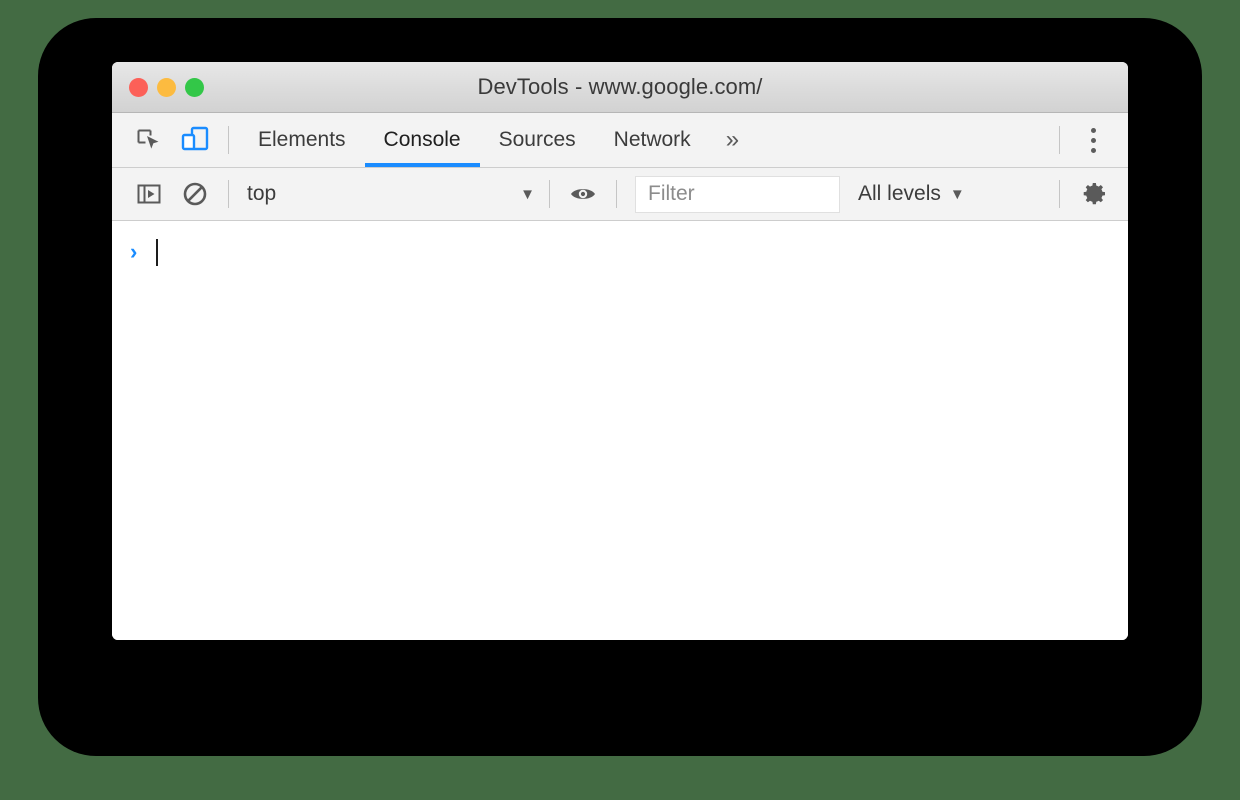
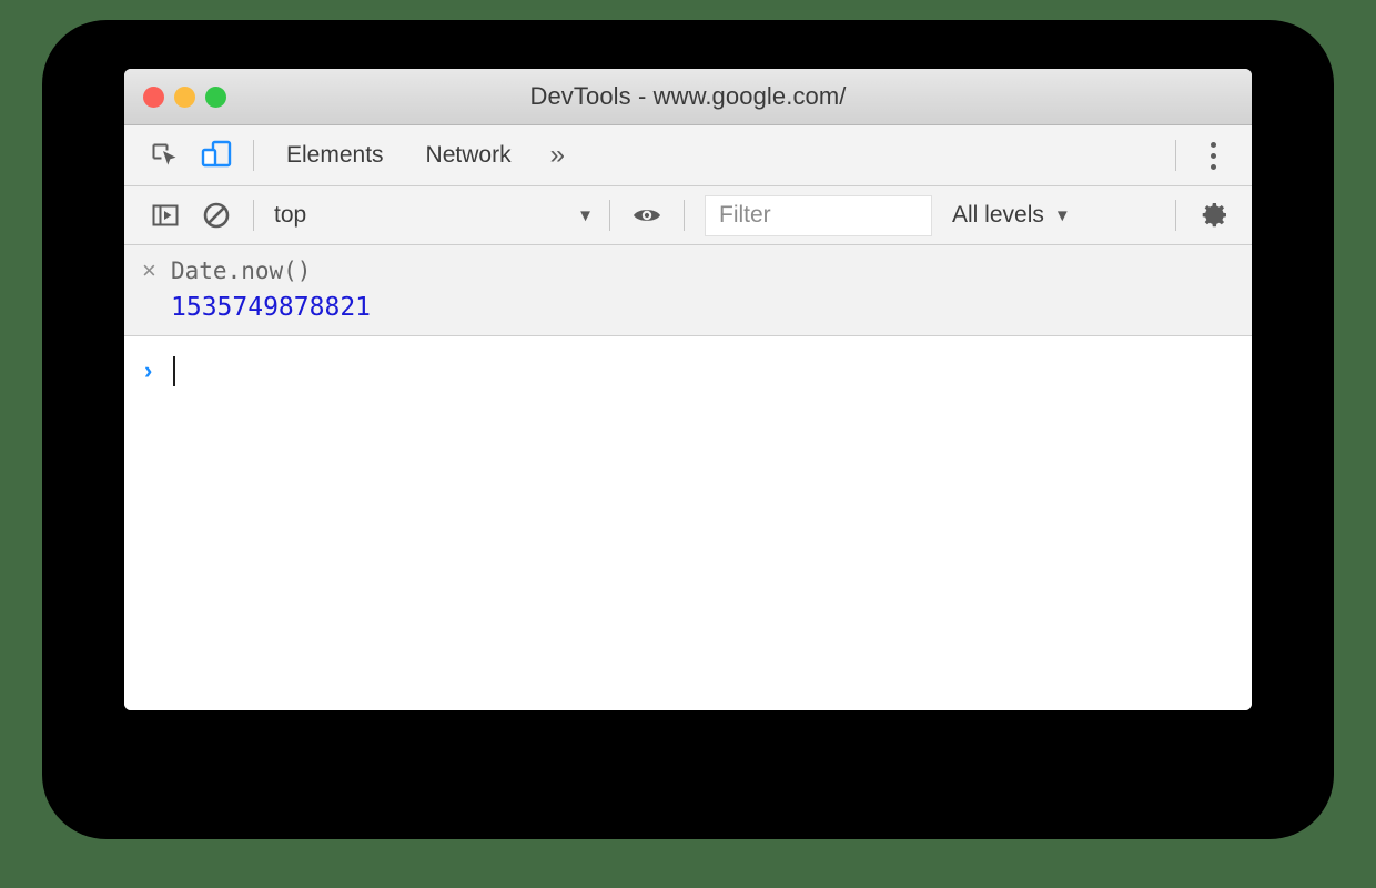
  DevTools - www.google.com/
  Elements
- Console
- Sources
  Network
  »
  top
  ▼
  Filter
  All levels
  ▼
+ ×
+ Date.now()
+ 1535749878821
  ›
